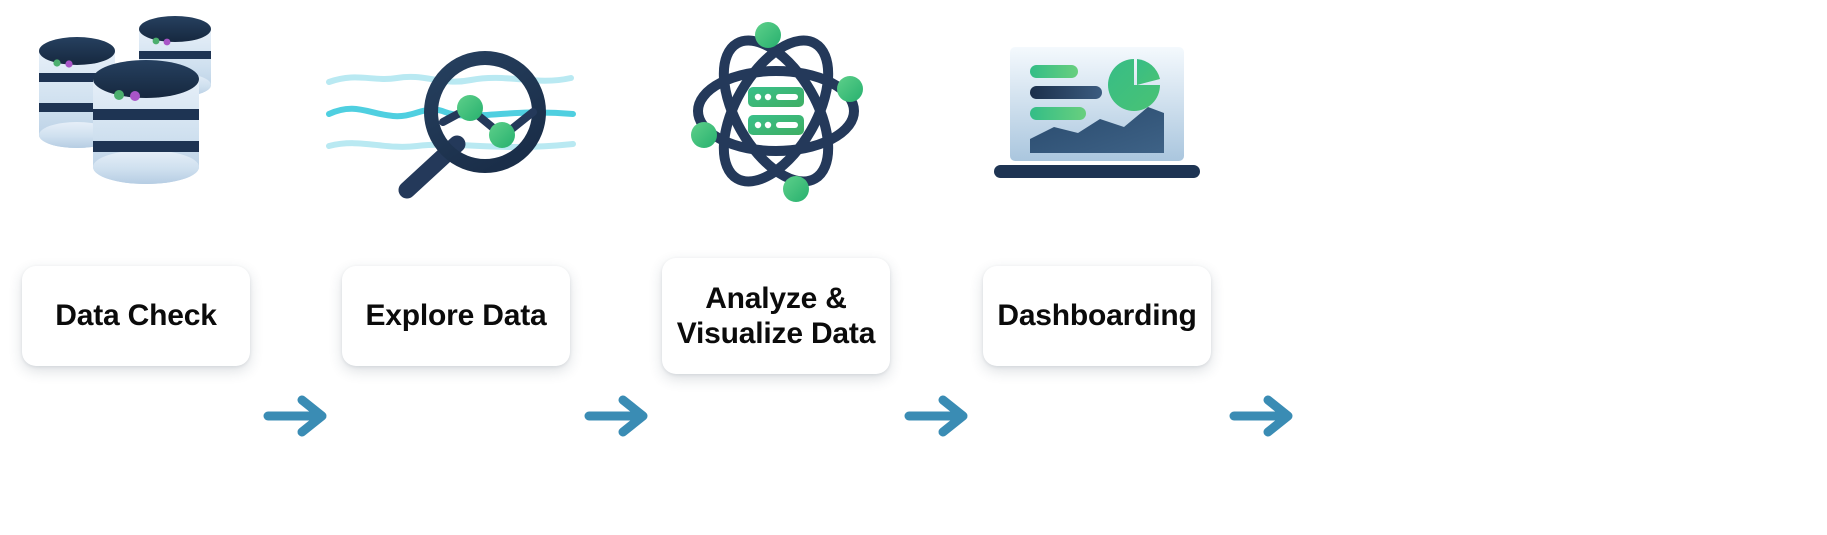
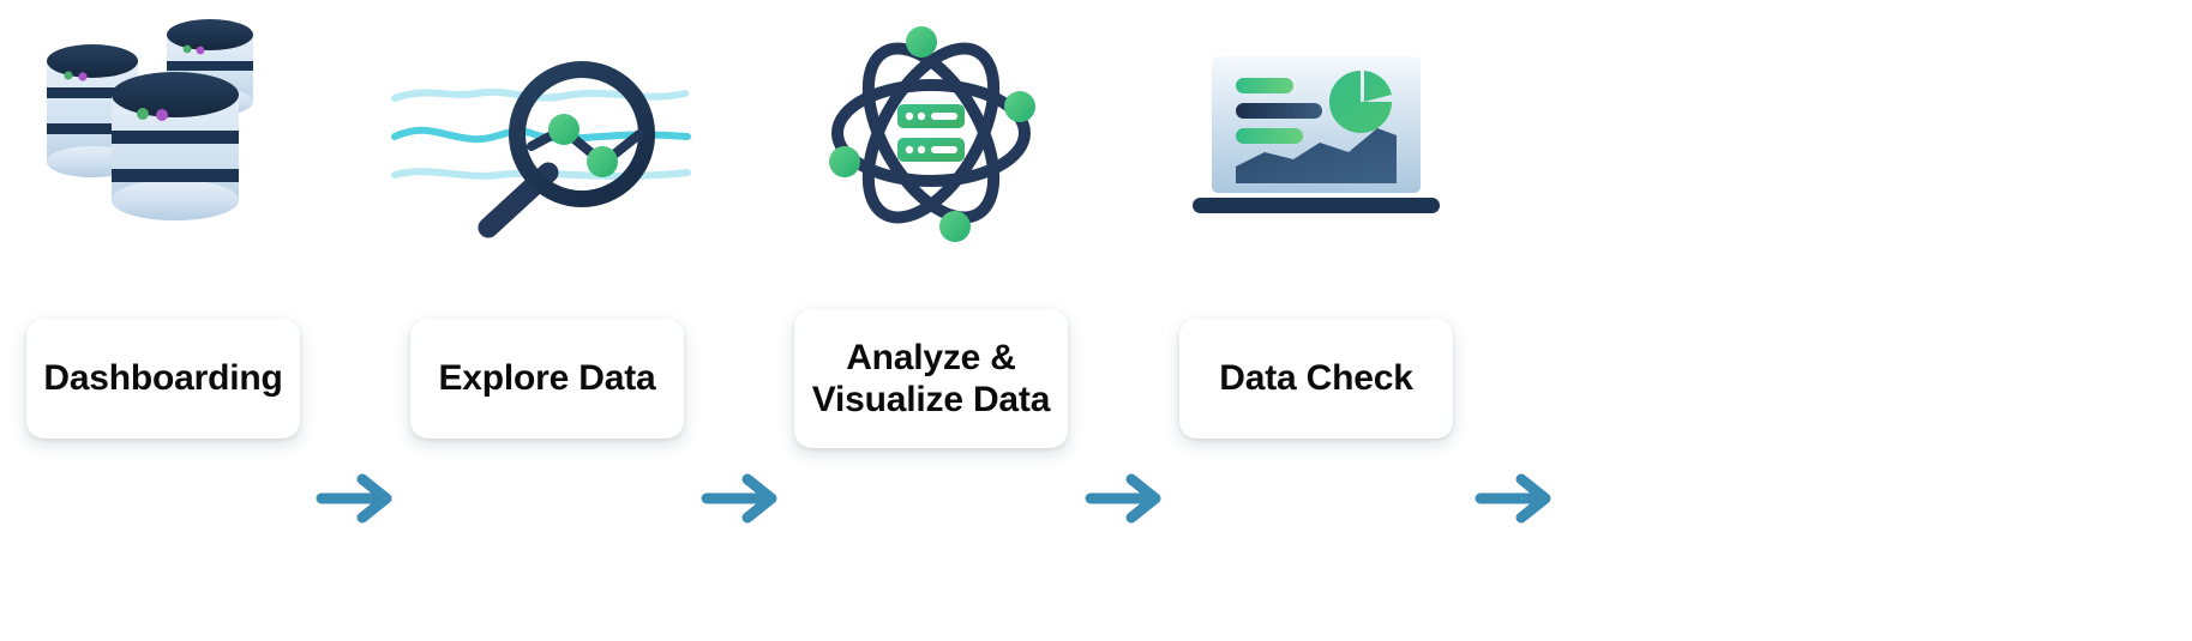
- Data Check
+ Dashboarding
  Explore Data
  Analyze &
  Visualize Data
- Dashboarding
+ Data Check
